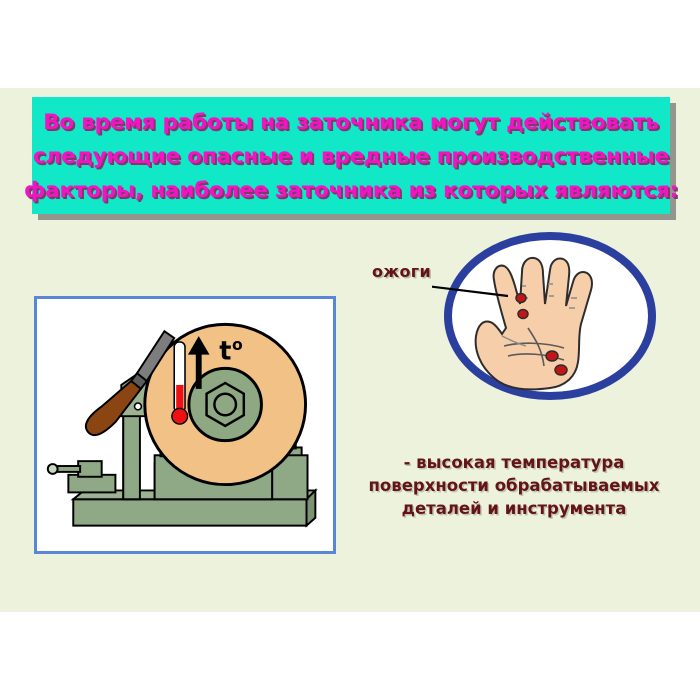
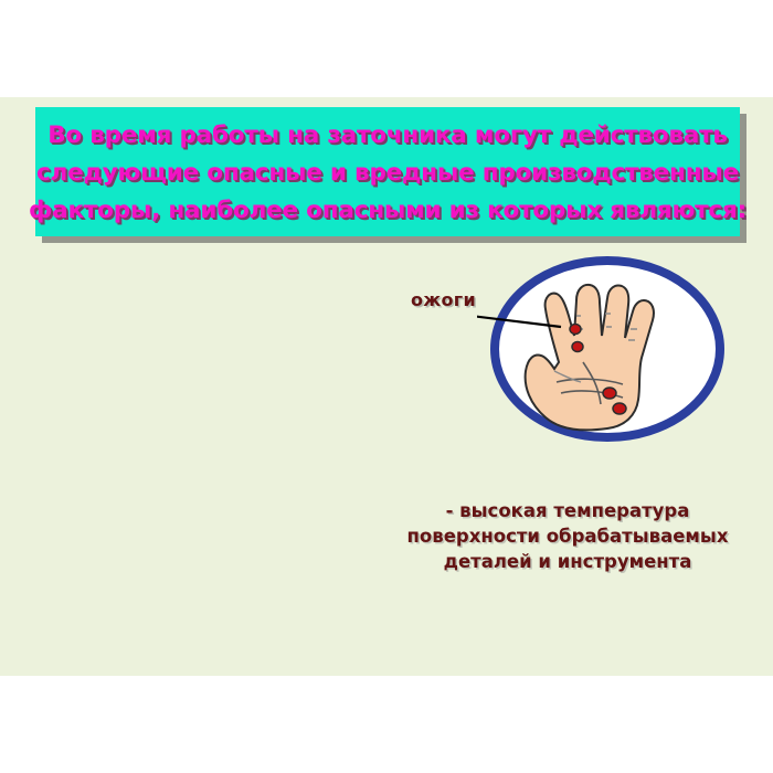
  Во время работы на заточника могут действовать
  следующие опасные и вредные производственные
- факторы, наиболее заточника из которых являются:
+ факторы, наиболее опасными из которых являются:
- t
- o
  ожоги
  - высокая температура
  поверхности обрабатываемых
  деталей и инструмента
